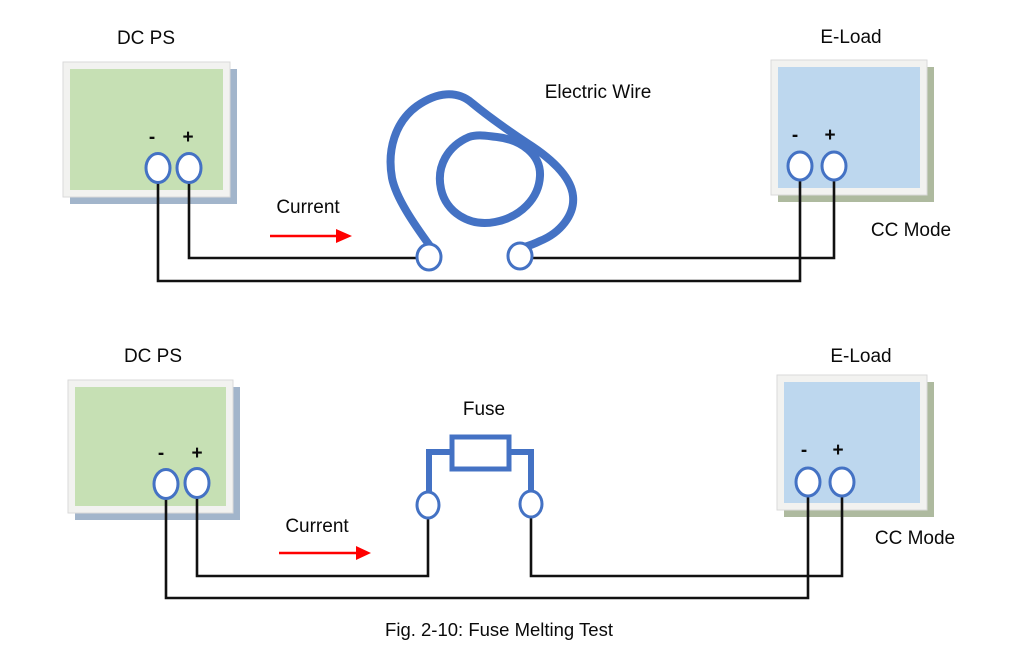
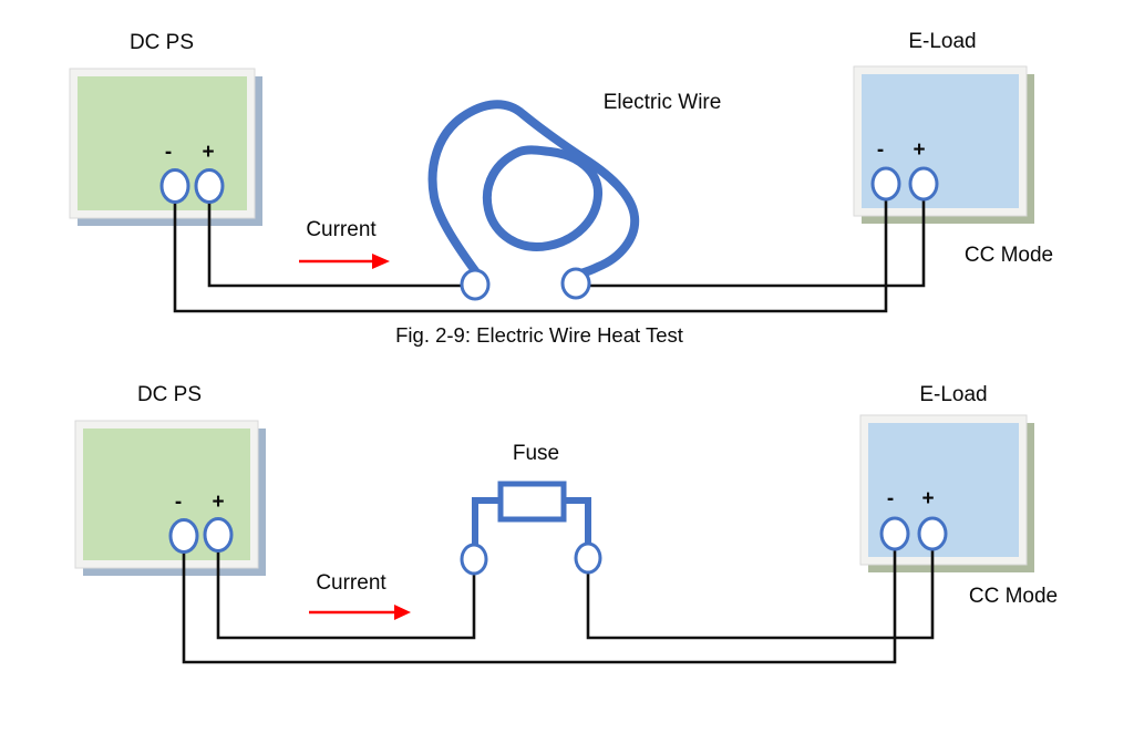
  DC PS
  E-Load
  Electric Wire
  Current
  CC Mode
+ Fig. 2-9: Electric Wire Heat Test
  -
  +
  -
  +
  DC PS
  E-Load
  Fuse
  Current
  CC Mode
- Fig. 2-10: Fuse Melting Test
  -
  +
  -
  +
